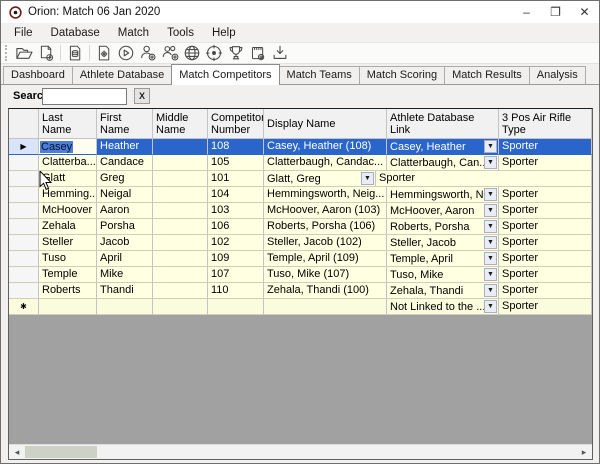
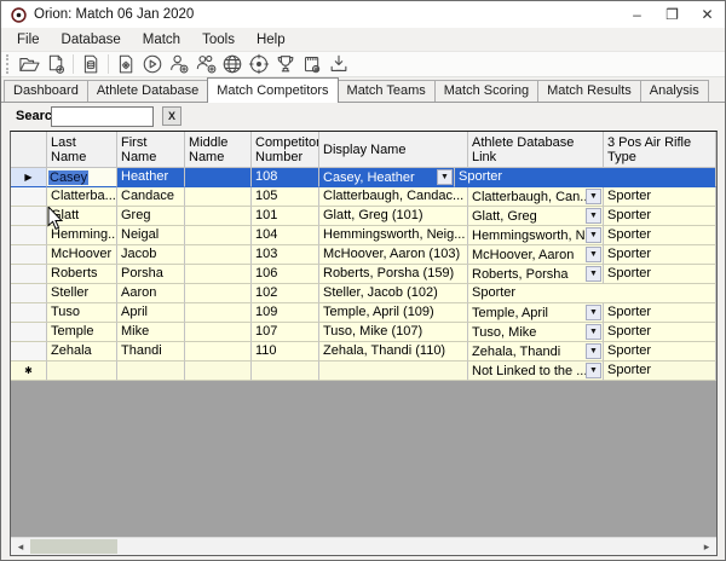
  Orion: Match 06 Jan 2020
  –
  ❐
  ✕
  File
  Database
  Match
  Tools
  Help
  Dashboard
  Athlete Database
  Match Competitors
  Match Teams
  Match Scoring
  Match Results
  Analysis
  Searc
  X
  Last Name
  First Name
  Middle Name
  Competitor Number
  Display Name
  Athlete Database Link
  3 Pos Air Rifle Type
  ▶
  Casey
  Heather
  108
- Casey, Heather (108)
  Casey, Heather
  Sporter
  Clatterba...
  Candace
  105
  Clatterbaugh, Candac...
  Clatterbaugh, Can.
  Sporter
  latt
  Greg
  101
+ Glatt, Greg (101)
  Glatt, Greg
  Sporter
  Hemming..
  Neigal
  104
  Hemmingsworth, Neig...
  Hemmingsworth, N
  Sporter
  McHoover
- Aaron
+ Jacob
  103
  McHoover, Aaron (103)
  McHoover, Aaron
  Sporter
- Zehala
+ Roberts
  Porsha
  106
- Roberts, Porsha (106)
+ Roberts, Porsha (159)
  Roberts, Porsha
  Sporter
  Steller
- Jacob
+ Aaron
  102
  Steller, Jacob (102)
- Steller, Jacob
  Sporter
  Tuso
  April
  109
  Temple, April (109)
  Temple, April
  Sporter
  Temple
  Mike
  107
  Tuso, Mike (107)
  Tuso, Mike
  Sporter
- Roberts
+ Zehala
  Thandi
  110
- Zehala, Thandi (100)
+ Zehala, Thandi (110)
  Zehala, Thandi
  Sporter
  ✱
  Not Linked to the ..
  Sporter
  ◂
  ▸
